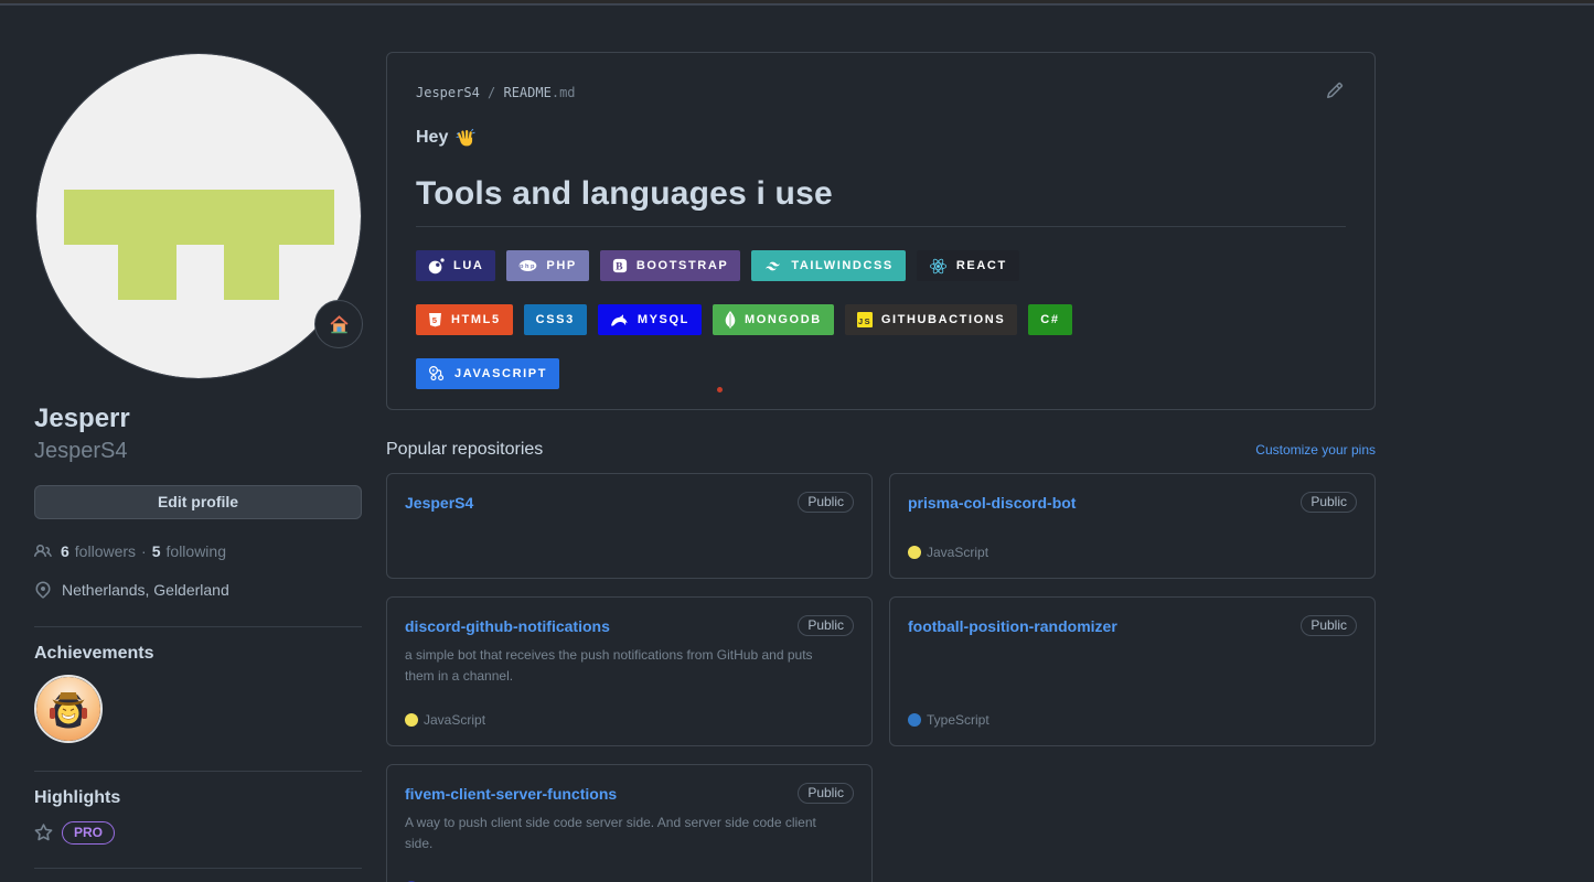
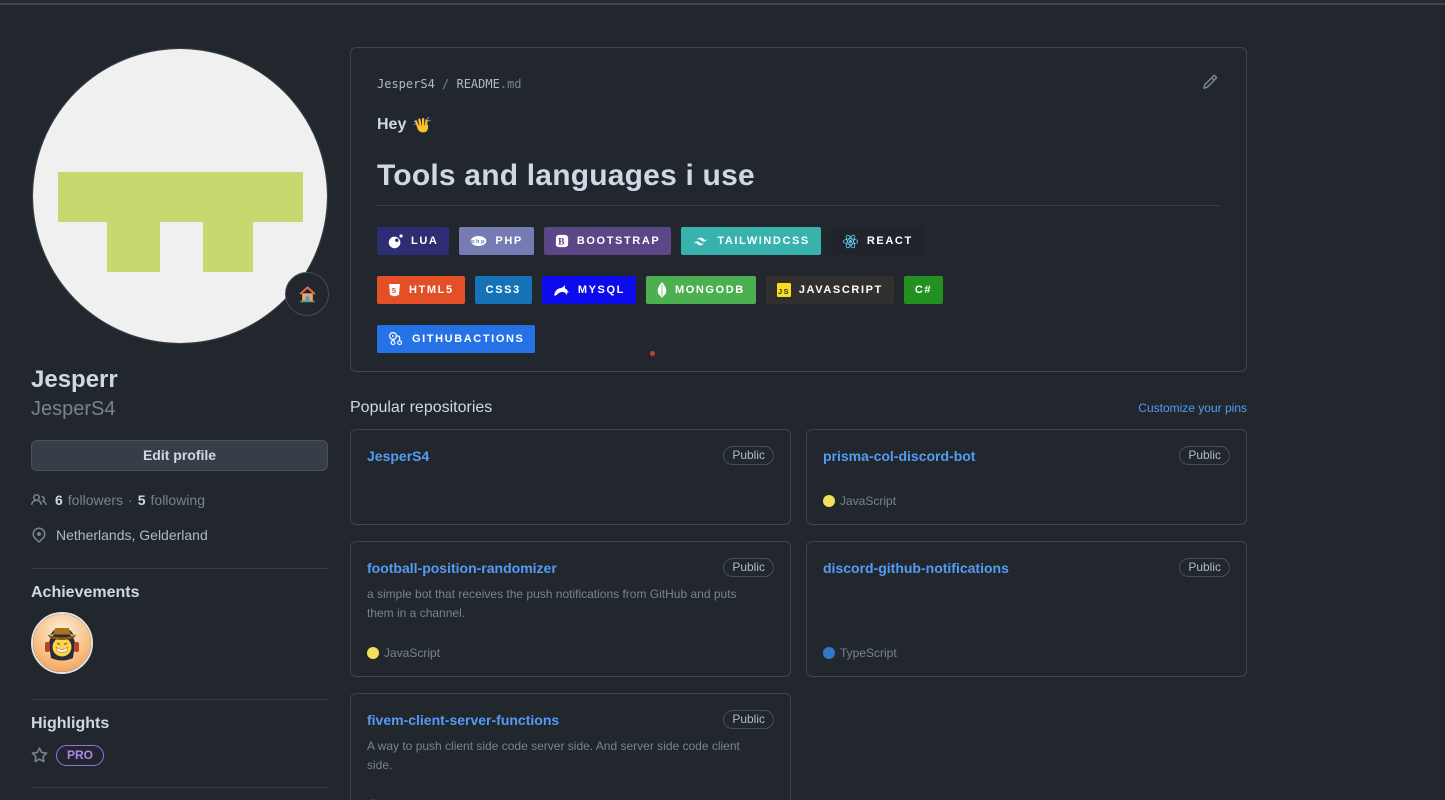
  Jesperr
  JesperS4
  Edit profile
  6
  followers
  ·
  5
  following
  Netherlands, Gelderland
  Achievements
  Highlights
  PRO
  JesperS4 / README.md
  Hey
  Tools and languages i use
  LUA
  PHP
  B
  BOOTSTRAP
  TAILWINDCSS
  REACT
  5
  HTML5
  CSS3
  MYSQL
  MONGODB
  JS
- GITHUBACTIONS
+ JAVASCRIPT
  C#
- JAVASCRIPT
+ GITHUBACTIONS
  Popular repositories
  Customize your pins
  JesperS4
  Public
  prisma-col-discord-bot
  Public
  JavaScript
- discord-github-notifications
+ football-position-randomizer
  Public
  a simple bot that receives the push notifications from GitHub and puts them in a channel.
  JavaScript
- football-position-randomizer
+ discord-github-notifications
  Public
  TypeScript
  fivem-client-server-functions
  Public
  A way to push client side code server side. And server side code client side.
